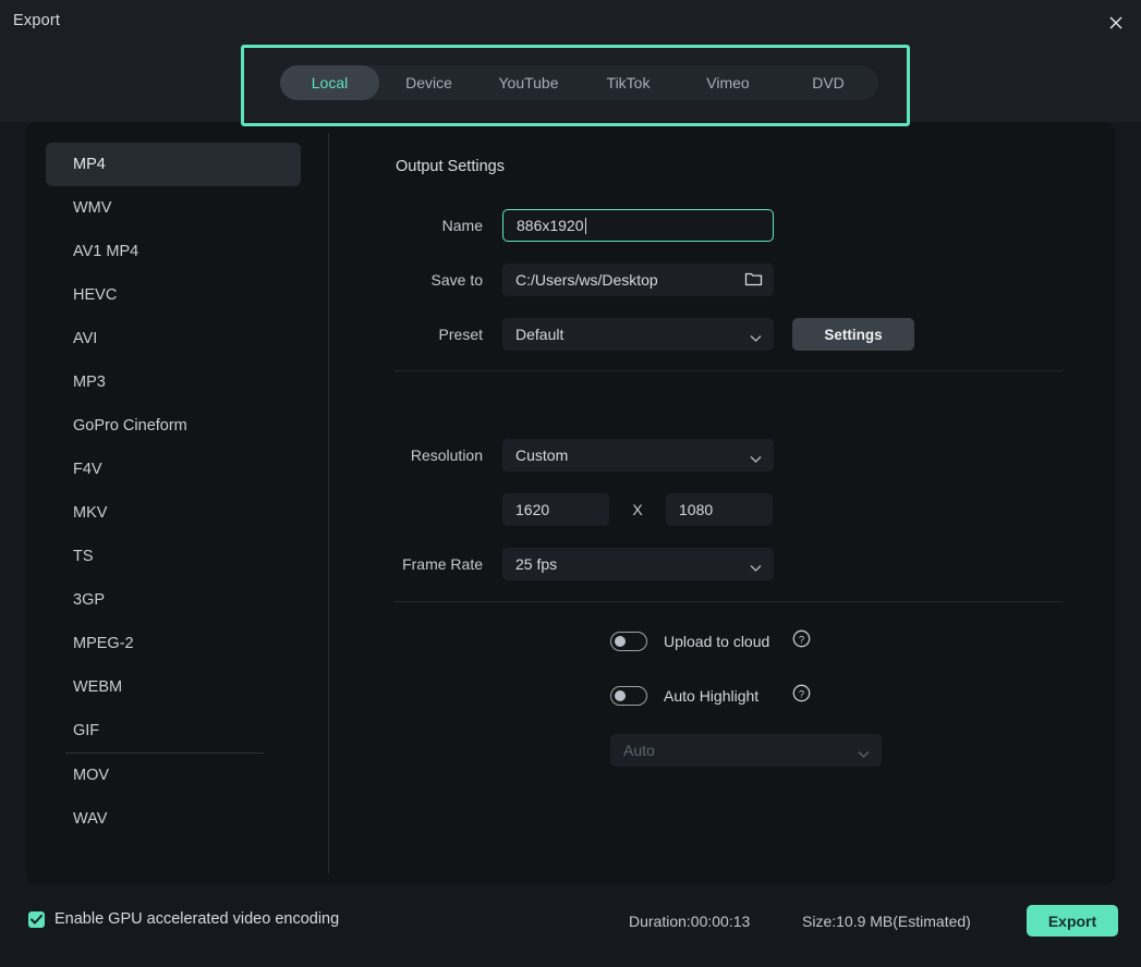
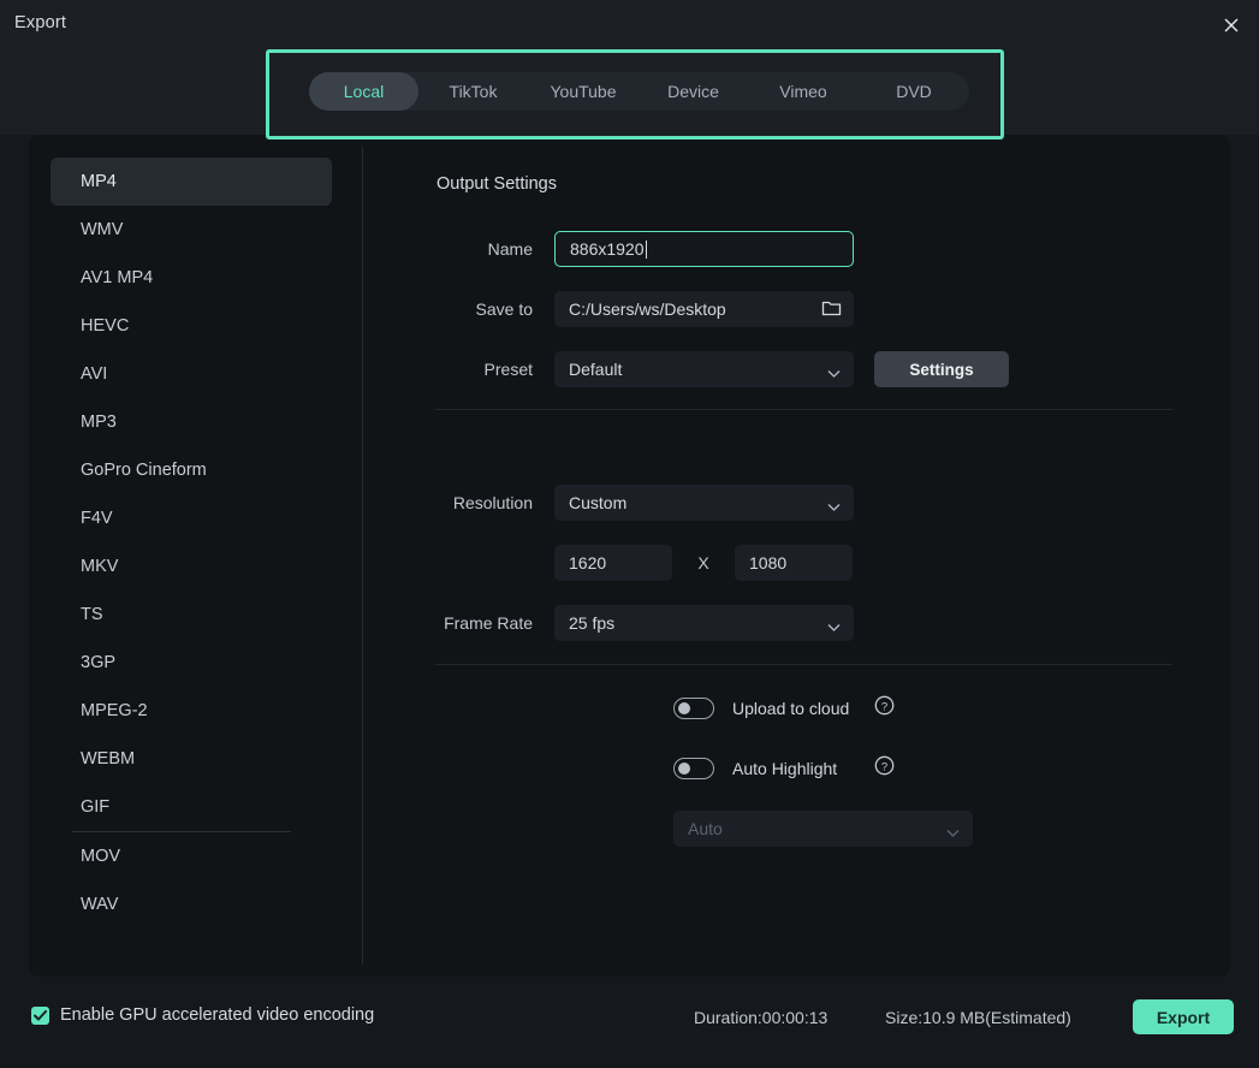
  Export
  Local
- Device
+ TikTok
  YouTube
- TikTok
+ Device
  Vimeo
  DVD
  MP4
  WMV
  AV1 MP4
  HEVC
  AVI
  MP3
  GoPro Cineform
  F4V
  MKV
  TS
  3GP
  MPEG-2
  WEBM
  GIF
  MOV
  WAV
  Output Settings
  Name
  886x1920
  Save to
  C:/Users/ws/Desktop
  Preset
  Default
  Settings
  Resolution
  Custom
  1620
  X
  1080
  Frame Rate
  25 fps
  Upload to cloud
  ?
  Auto Highlight
  ?
  Auto
  Enable GPU accelerated video encoding
  Duration:00:00:13
  Size:10.9 MB(Estimated)
  Export
